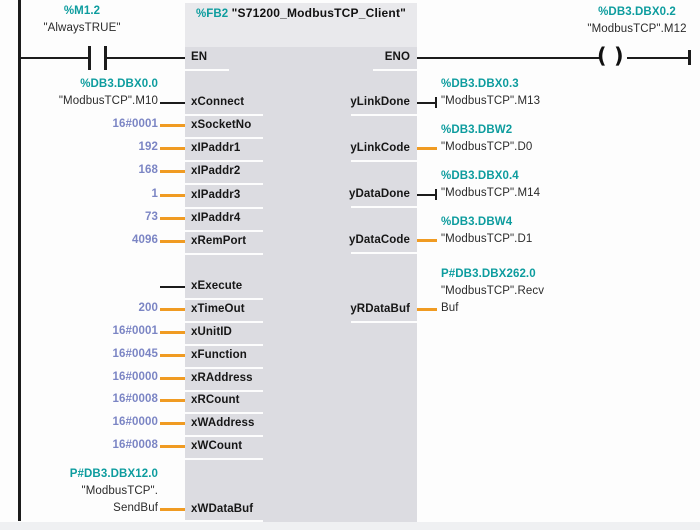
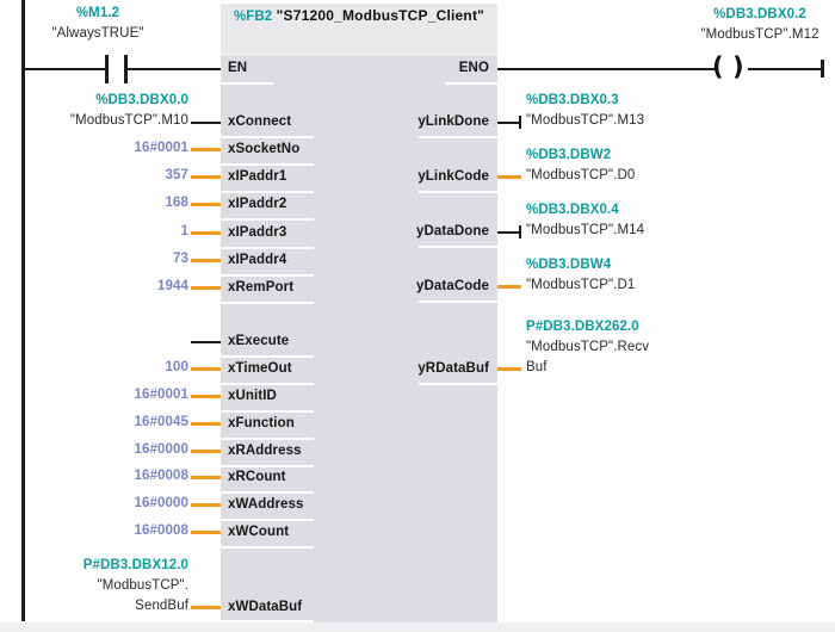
  %M1.2
  "AlwaysTRUE"
  %FB2 "S71200_ModbusTCP_Client"
  EN
  ENO
  (
  )
  %DB3.DBX0.2
  "ModbusTCP".M12
  xConnect
  xSocketNo
  xIPaddr1
  xIPaddr2
  xIPaddr3
  xIPaddr4
  xRemPort
  xExecute
  xTimeOut
  xUnitID
  xFunction
  xRAddress
  xRCount
  xWAddress
  xWCount
  xWDataBuf
  %DB3.DBX0.0
  "ModbusTCP".M10
  16#0001
- 192
+ 357
  168
  1
  73
- 4096
+ 1944
- 200
+ 100
  16#0001
  16#0045
  16#0000
  16#0008
  16#0000
  16#0008
  P#DB3.DBX12.0
  "ModbusTCP".
  SendBuf
  yLinkDone
  yLinkCode
  yDataDone
  yDataCode
  yRDataBuf
  %DB3.DBX0.3
  "ModbusTCP".M13
  %DB3.DBW2
  "ModbusTCP".D0
  %DB3.DBX0.4
  "ModbusTCP".M14
  %DB3.DBW4
  "ModbusTCP".D1
  P#DB3.DBX262.0
  "ModbusTCP".Recv
  Buf
